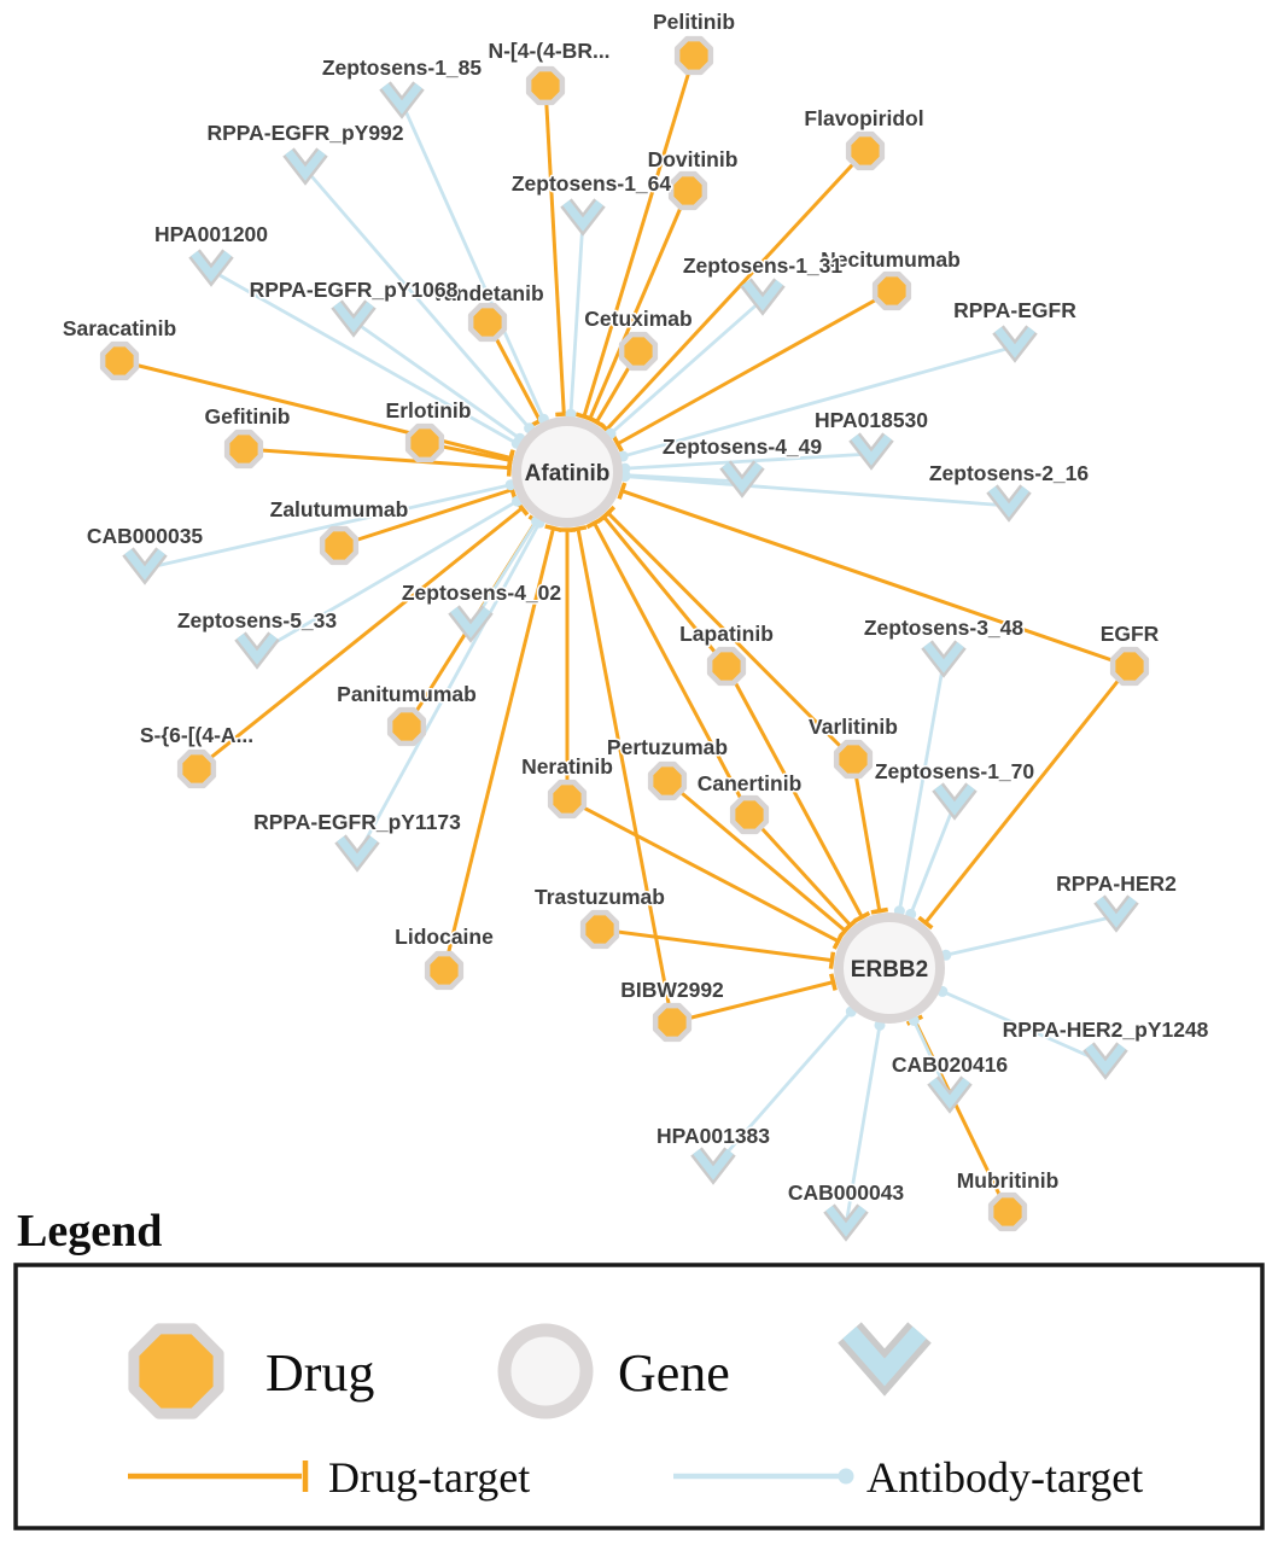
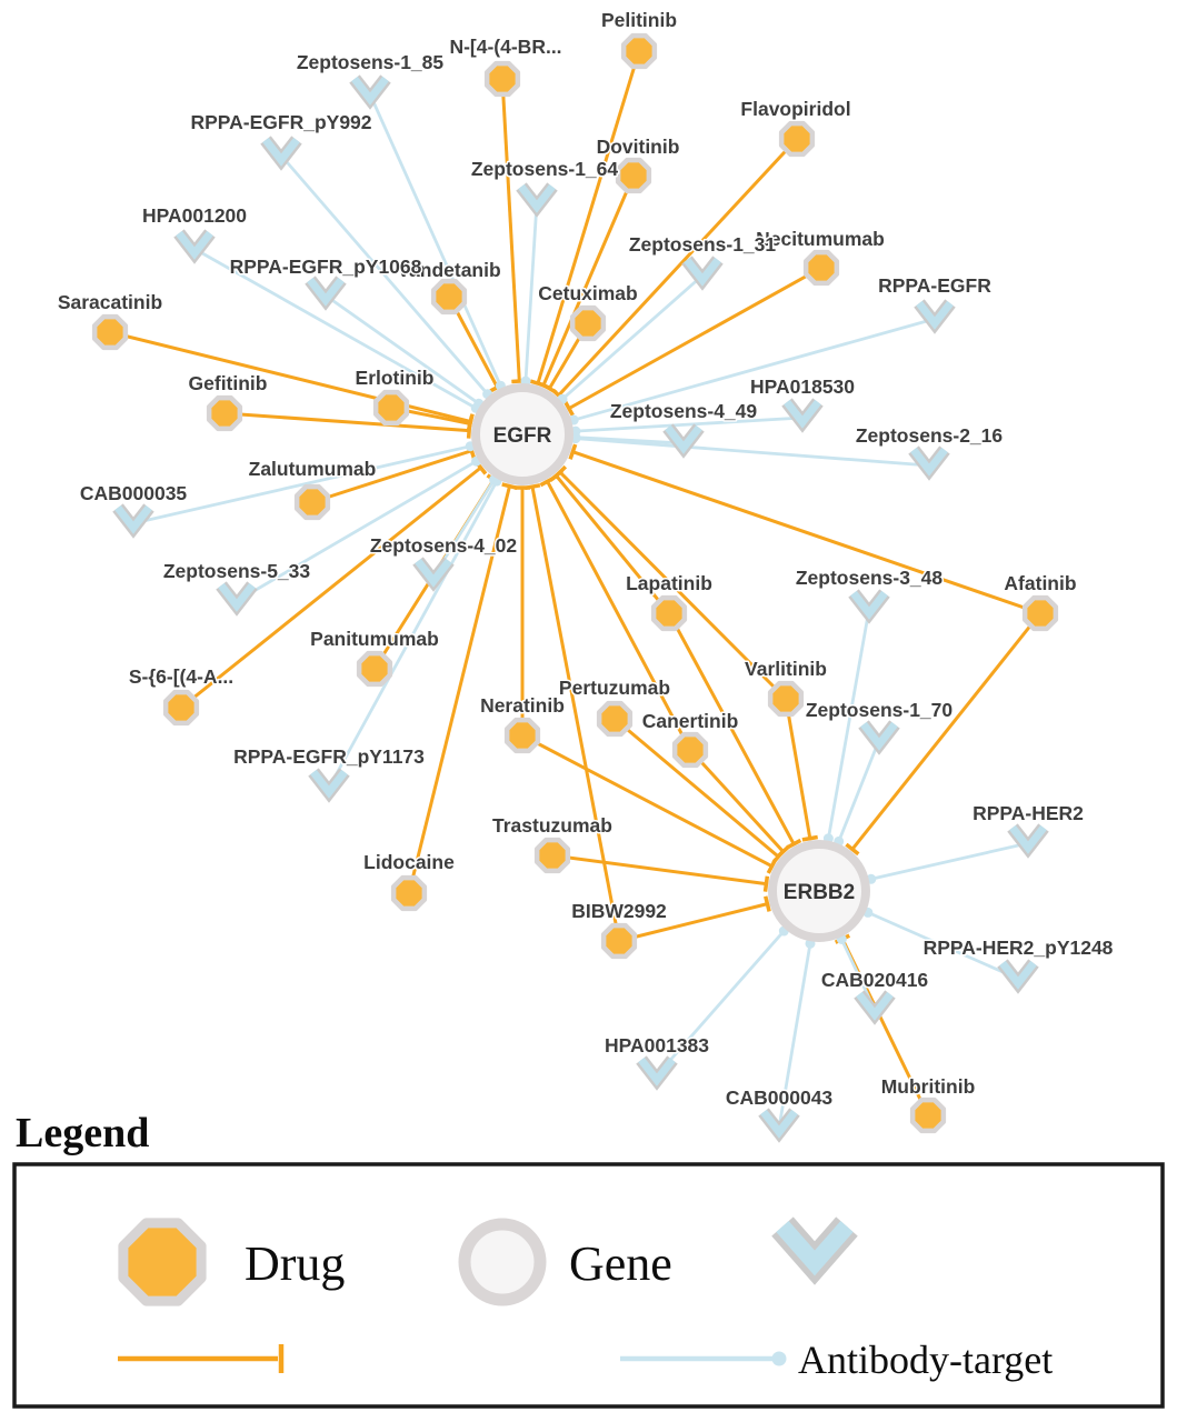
- Afatinib
+ EGFR
  ERBB2
  Pelitinib
  N-[4-(4-BR...
  Dovitinib
  Flavopiridol
  Necitumumab
  Vandetanib
  Cetuximab
  Saracatinib
  Gefitinib
  Erlotinib
  Zalutumumab
  Panitumumab
  S-{6-[(4-A...
  Lapatinib
- EGFR
+ Afatinib
  Varlitinib
  Pertuzumab
  Neratinib
  Canertinib
  Trastuzumab
  Lidocaine
  BIBW2992
  Mubritinib
  Zeptosens-1_85
  RPPA-EGFR_pY992
  HPA001200
  RPPA-EGFR_pY1068
  Zeptosens-1_64
  Zeptosens-1_31
  RPPA-EGFR
  HPA018530
  Zeptosens-4_49
  Zeptosens-2_16
  CAB000035
  Zeptosens-5_33
  Zeptosens-4_02
  RPPA-EGFR_pY1173
  Zeptosens-3_48
  Zeptosens-1_70
  RPPA-HER2
  RPPA-HER2_pY1248
  CAB020416
  HPA001383
  CAB000043
  Legend
  Drug
  Gene
- Drug-target
  Antibody-target
